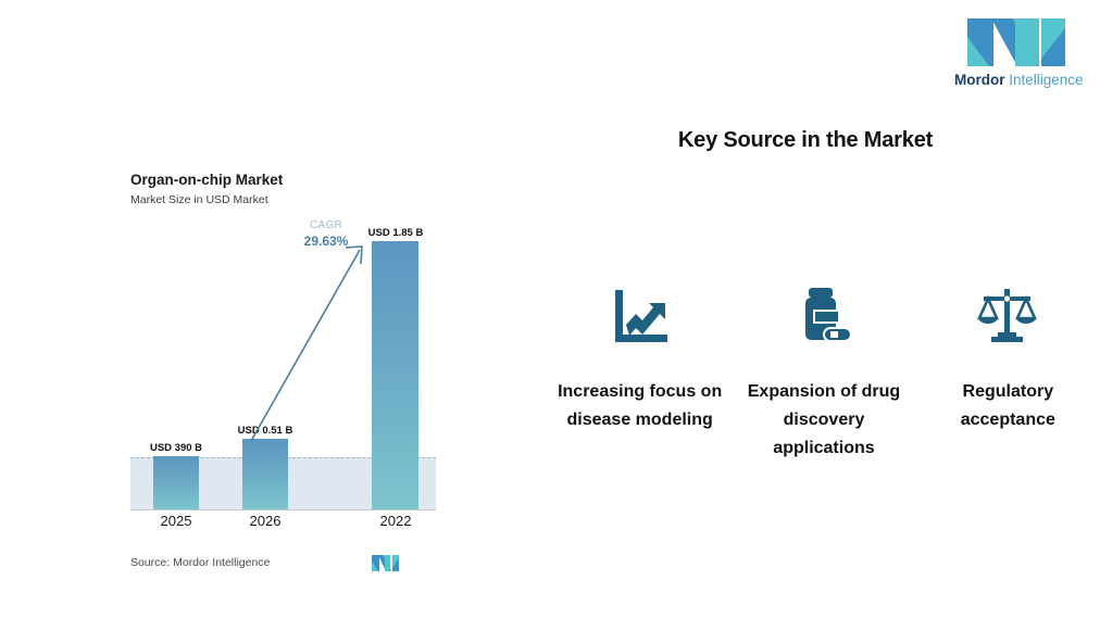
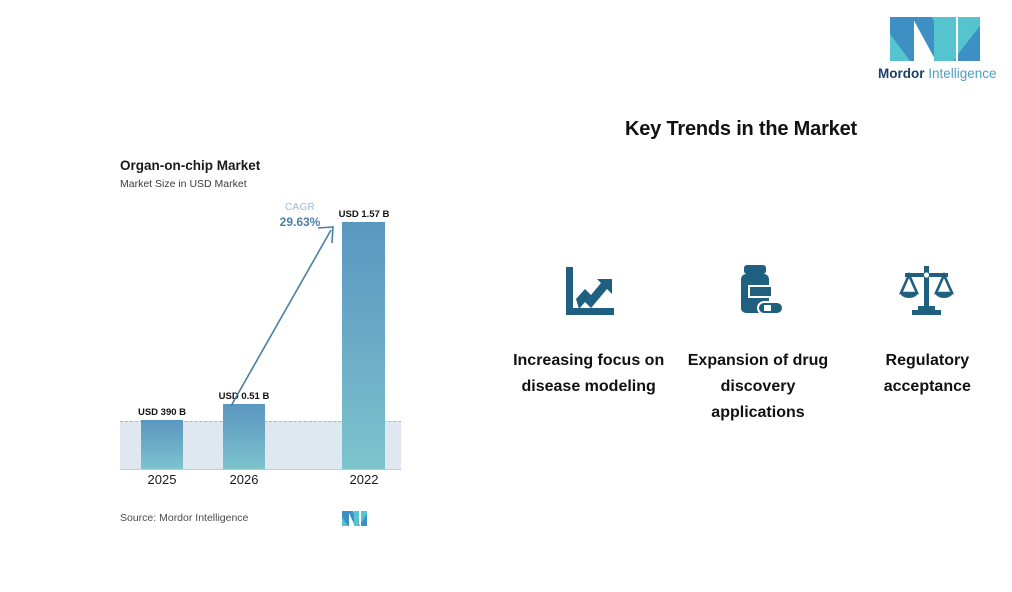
  Mordor Intelligence
  Organ-on-chip Market
  Market Size in USD Market
  USD 390 B
  USD 0.51 B
- USD 1.85 B
+ USD 1.57 B
  CAGR
  29.63%
  2025
  2026
  2022
  Source: Mordor Intelligence
- Key Source in the Market
+ Key Trends in the Market
  Increasing focus on disease modeling
  Expansion of drug discovery applications
  Regulatory acceptance
